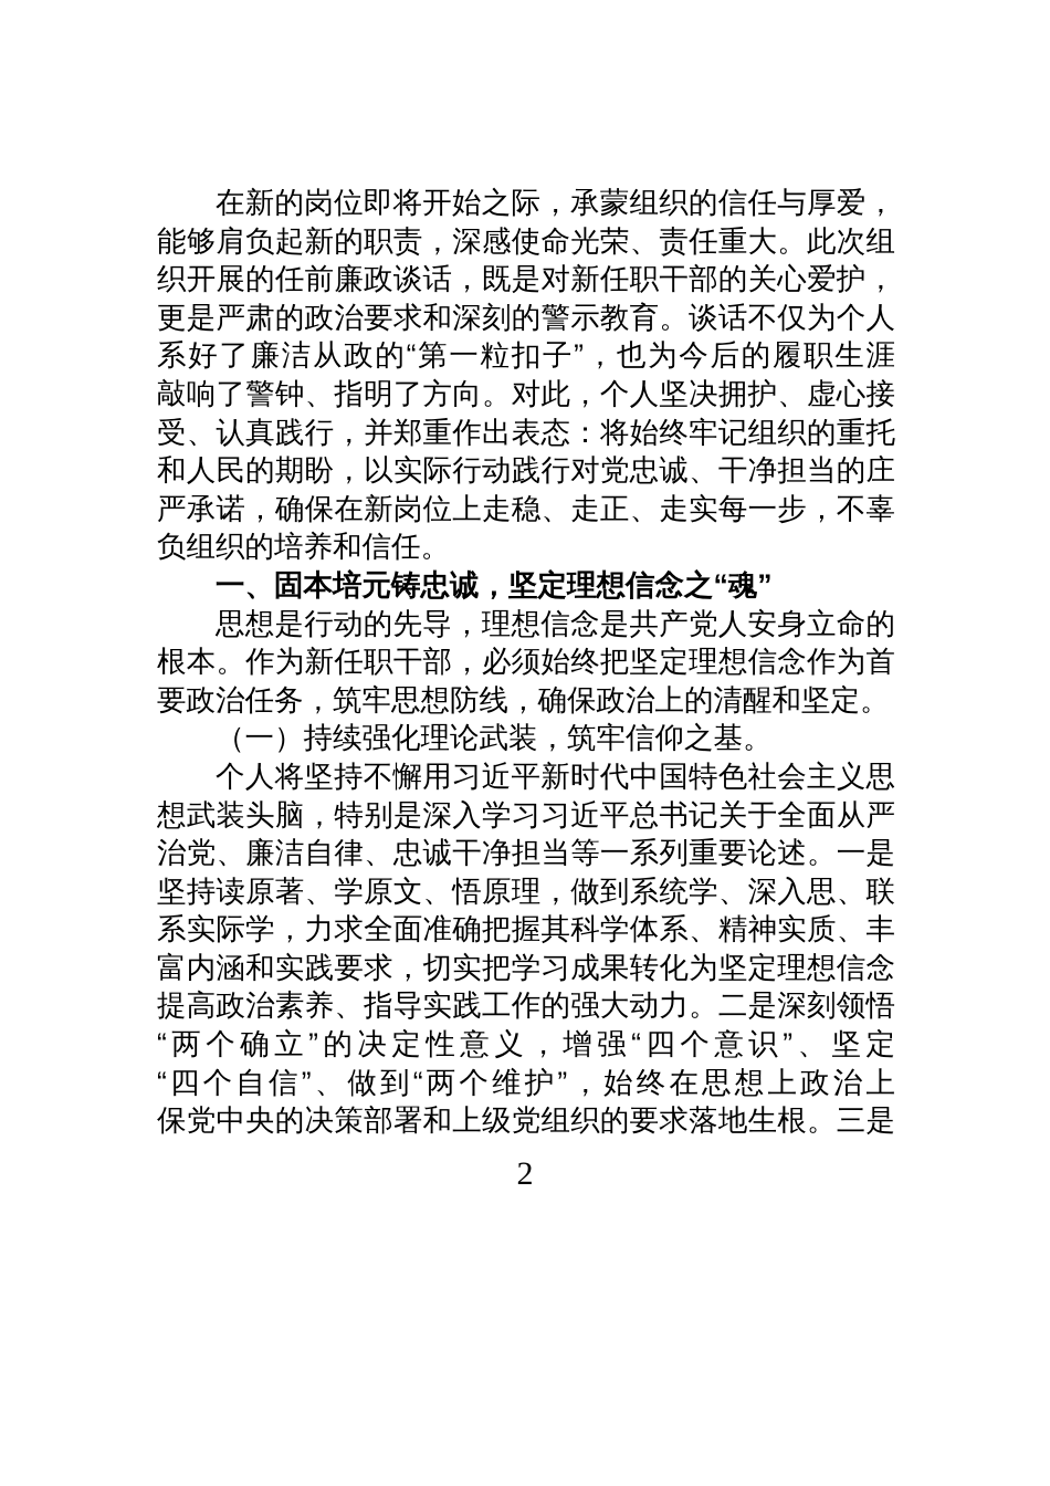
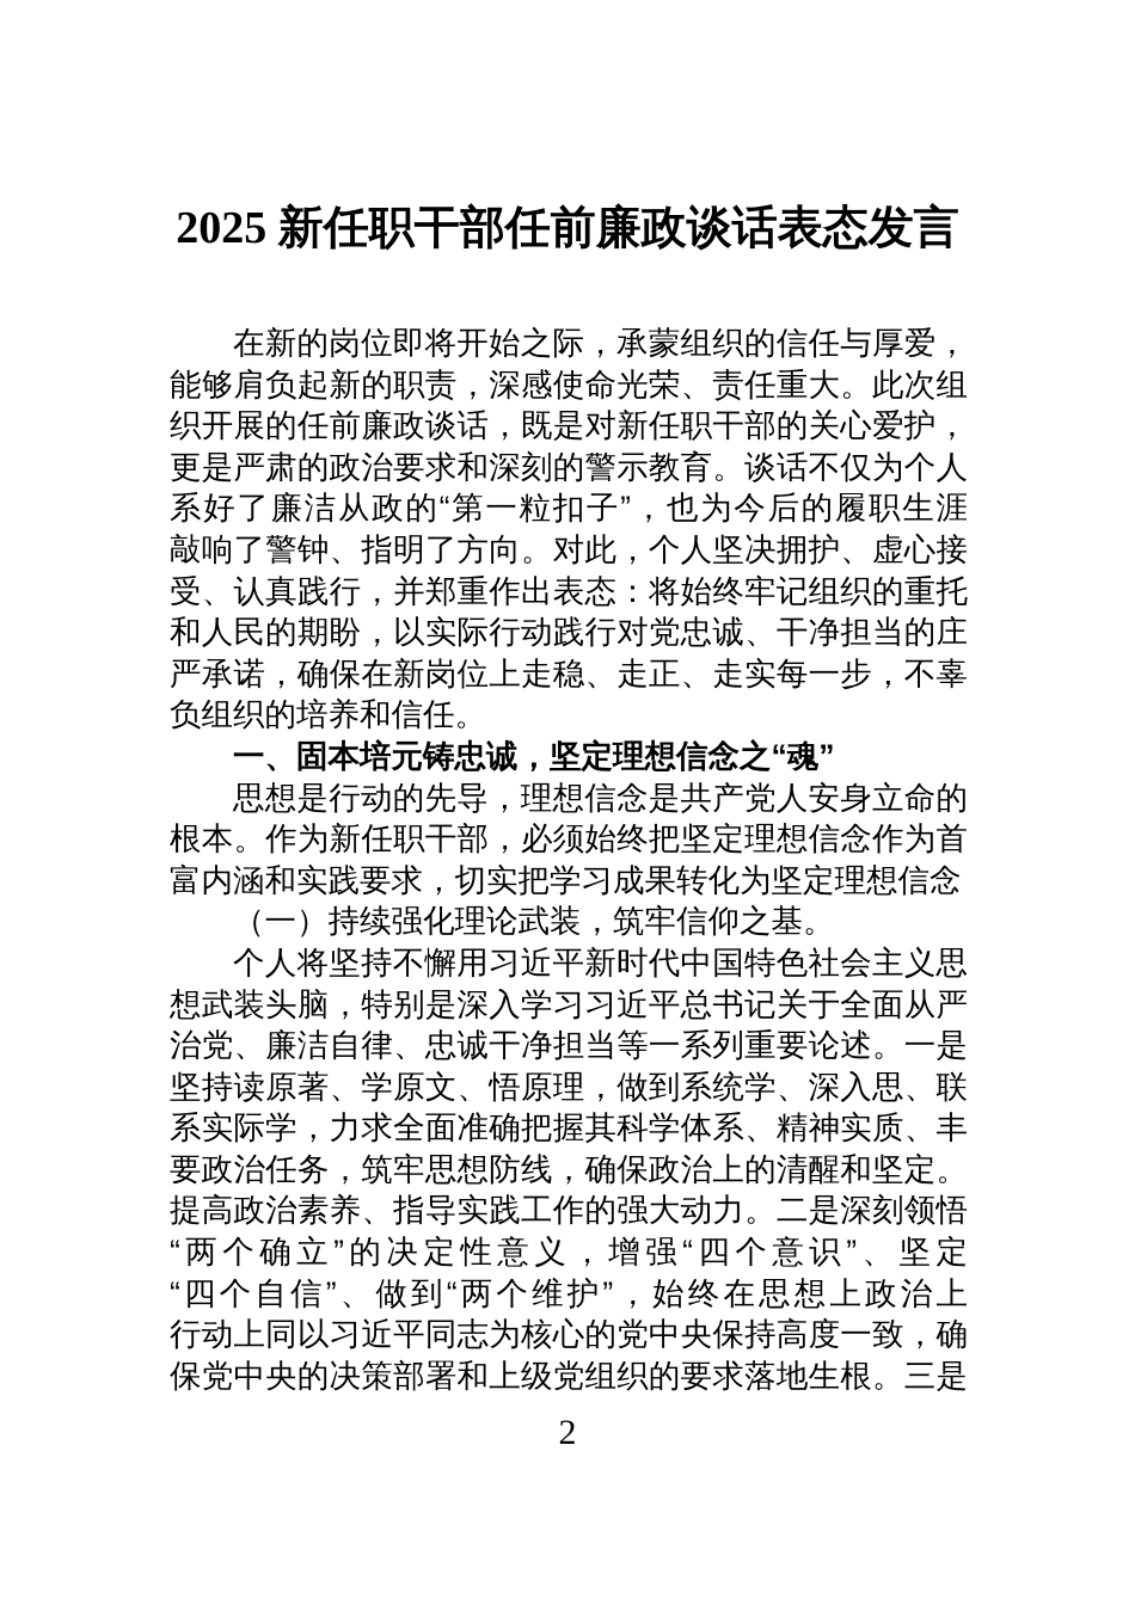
+ 2025 新任职干部任前廉政谈话表态发言
  在新的岗位即将开始之际，承蒙组织的信任与厚爱，
  能够肩负起新的职责，深感使命光荣、责任重大。此次组
  织开展的任前廉政谈话，既是对新任职干部的关心爱护，
  更是严肃的政治要求和深刻的警示教育。谈话不仅为个人
  系好了廉洁从政的“第一粒扣子”，也为今后的履职生涯
  敲响了警钟、指明了方向。对此，个人坚决拥护、虚心接
  受、认真践行，并郑重作出表态：将始终牢记组织的重托
  和人民的期盼，以实际行动践行对党忠诚、干净担当的庄
  严承诺，确保在新岗位上走稳、走正、走实每一步，不辜
  负组织的培养和信任。
  一、固本培元铸忠诚，坚定理想信念之“魂”
  思想是行动的先导，理想信念是共产党人安身立命的
  根本。作为新任职干部，必须始终把坚定理想信念作为首
- 要政治任务，筑牢思想防线，确保政治上的清醒和坚定。
+ 富内涵和实践要求，切实把学习成果转化为坚定理想信念
  （一）持续强化理论武装，筑牢信仰之基。
  个人将坚持不懈用习近平新时代中国特色社会主义思
  想武装头脑，特别是深入学习习近平总书记关于全面从严
  治党、廉洁自律、忠诚干净担当等一系列重要论述。一是
  坚持读原著、学原文、悟原理，做到系统学、深入思、联
  系实际学，力求全面准确把握其科学体系、精神实质、丰
- 富内涵和实践要求，切实把学习成果转化为坚定理想信念
+ 要政治任务，筑牢思想防线，确保政治上的清醒和坚定。
  提高政治素养、指导实践工作的强大动力。二是深刻领悟
  “两个确立”的决定性意义，增强“四个意识”、坚定
  “四个自信”、做到“两个维护”，始终在思想上政治上
+ 行动上同以习近平同志为核心的党中央保持高度一致，确
  保党中央的决策部署和上级党组织的要求落地生根。三是
  2
